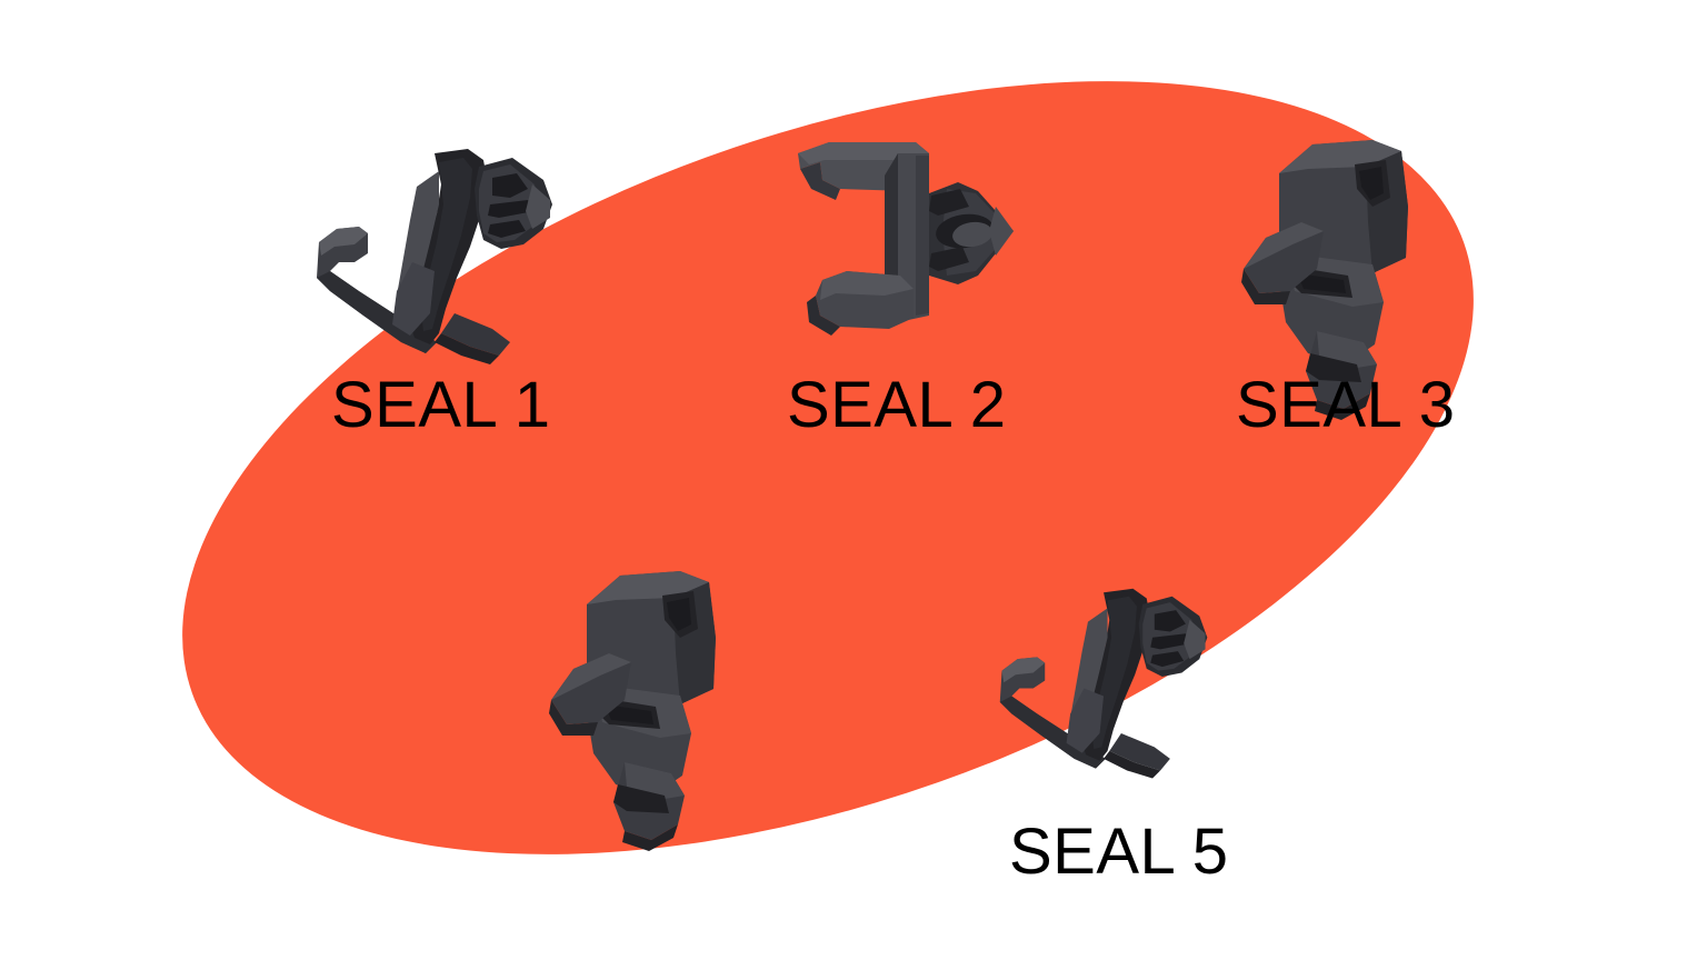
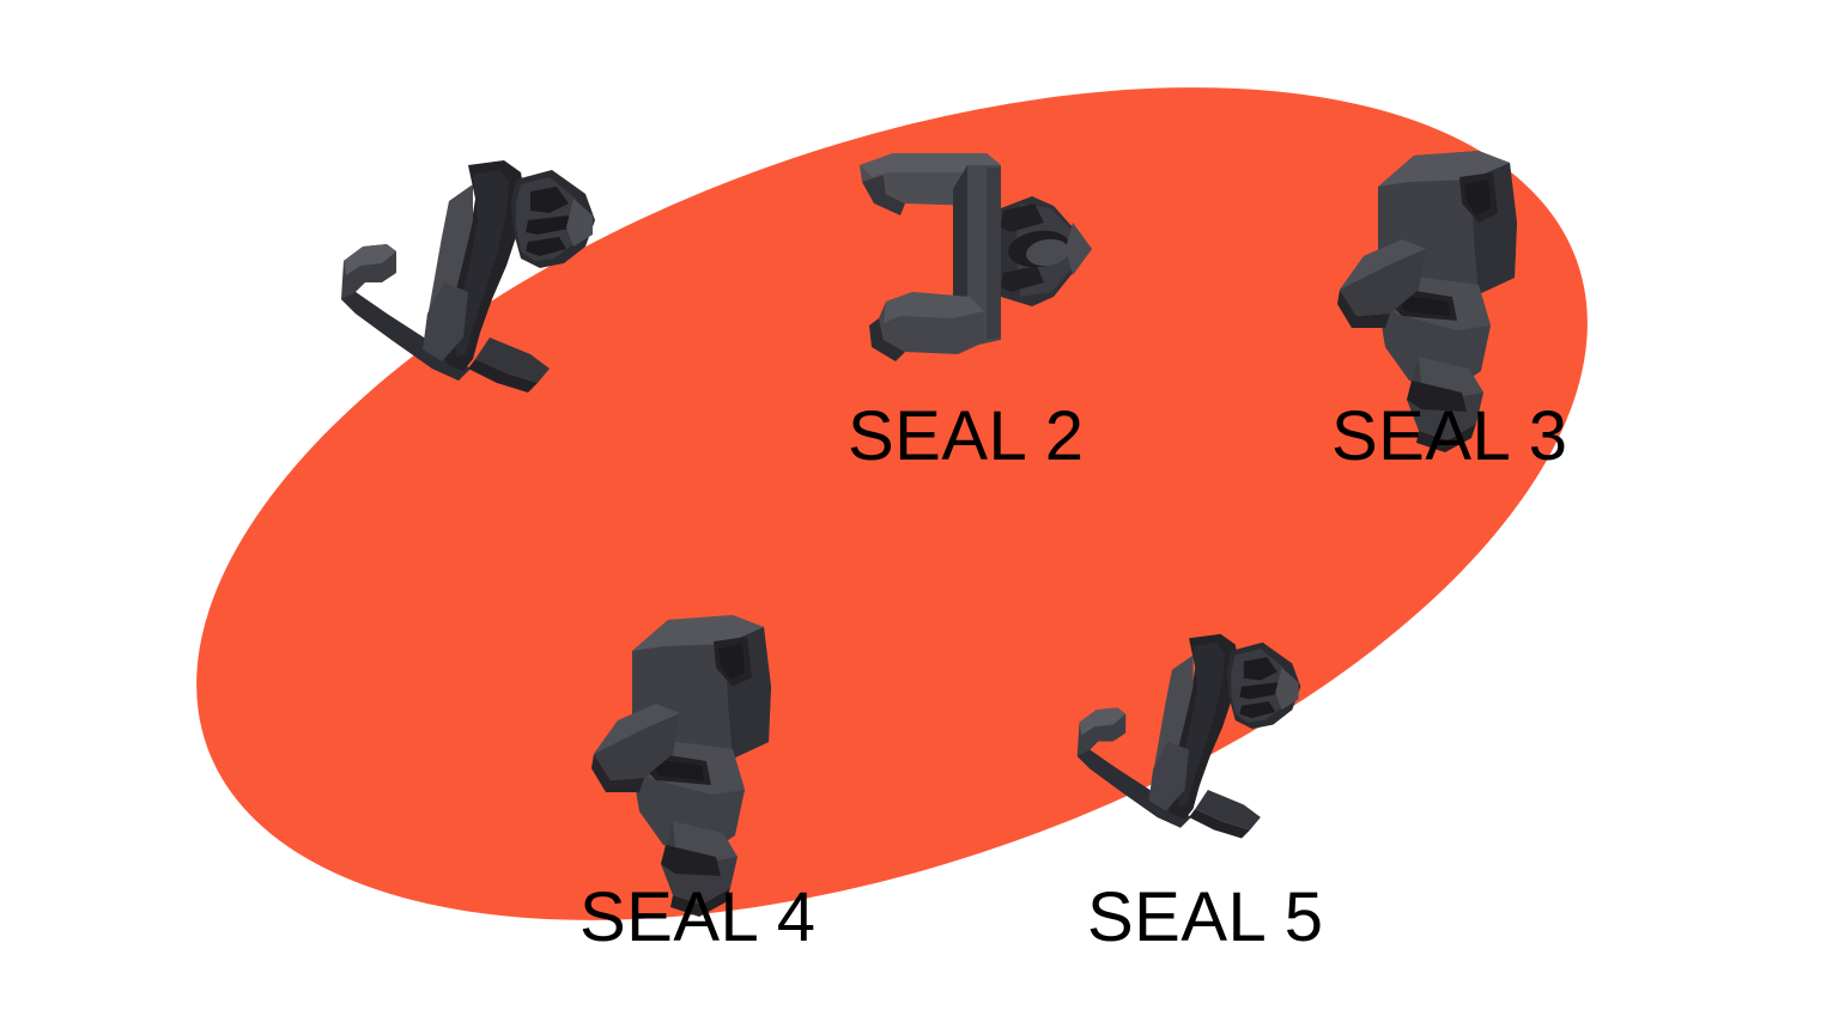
- SEAL 1
  SEAL 2
  SEAL 3
+ SEAL 4
  SEAL 5
